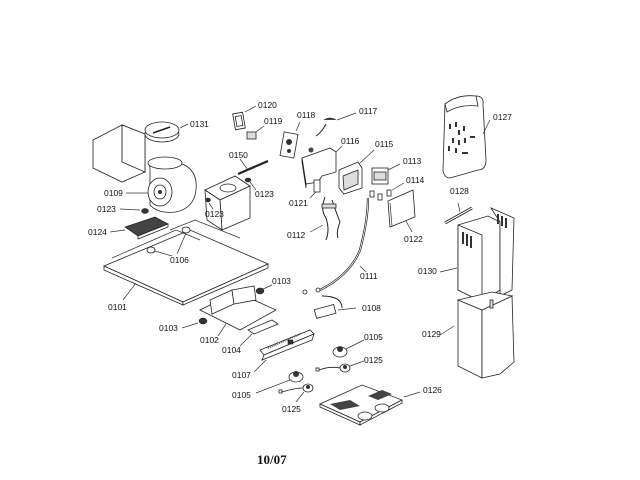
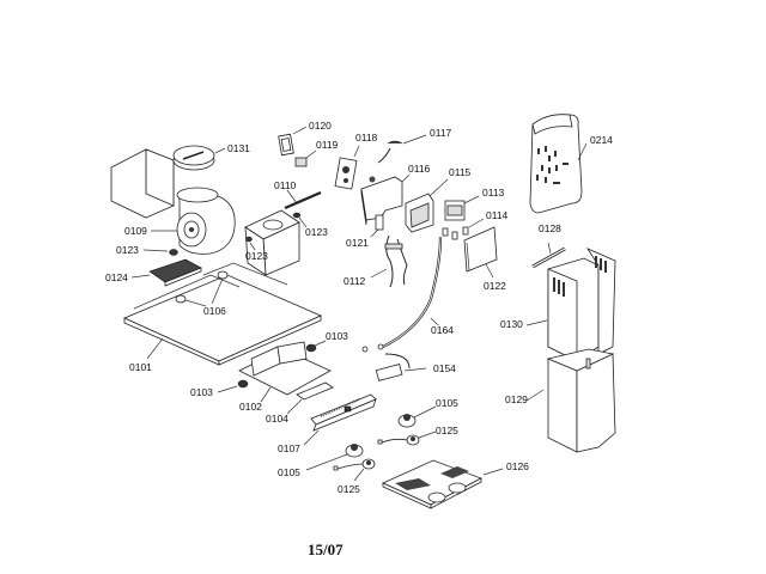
  0131
  0109
  0123
  0124
  0120
  0119
  0118
  0117
- 0150
+ 0110
  0123
  0123
  0116
  0121
  0115
  0113
  0114
  0122
  0112
- 0111
+ 0164
- 0127
+ 0214
  0128
  0130
  0129
  0101
  0106
  0103
  0103
  0102
  0104
- 0108
+ 0154
  0107
  0105
  0105
  0125
  0125
  0126
- 10/07
+ 15/07
